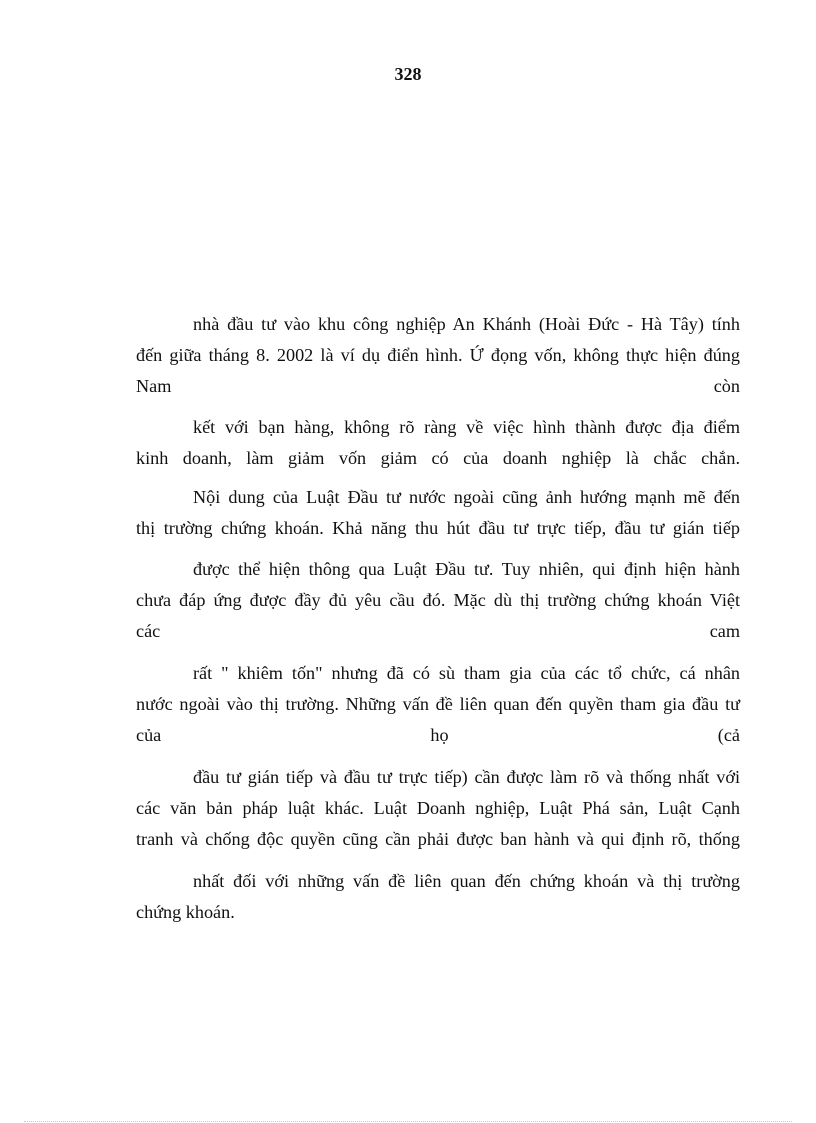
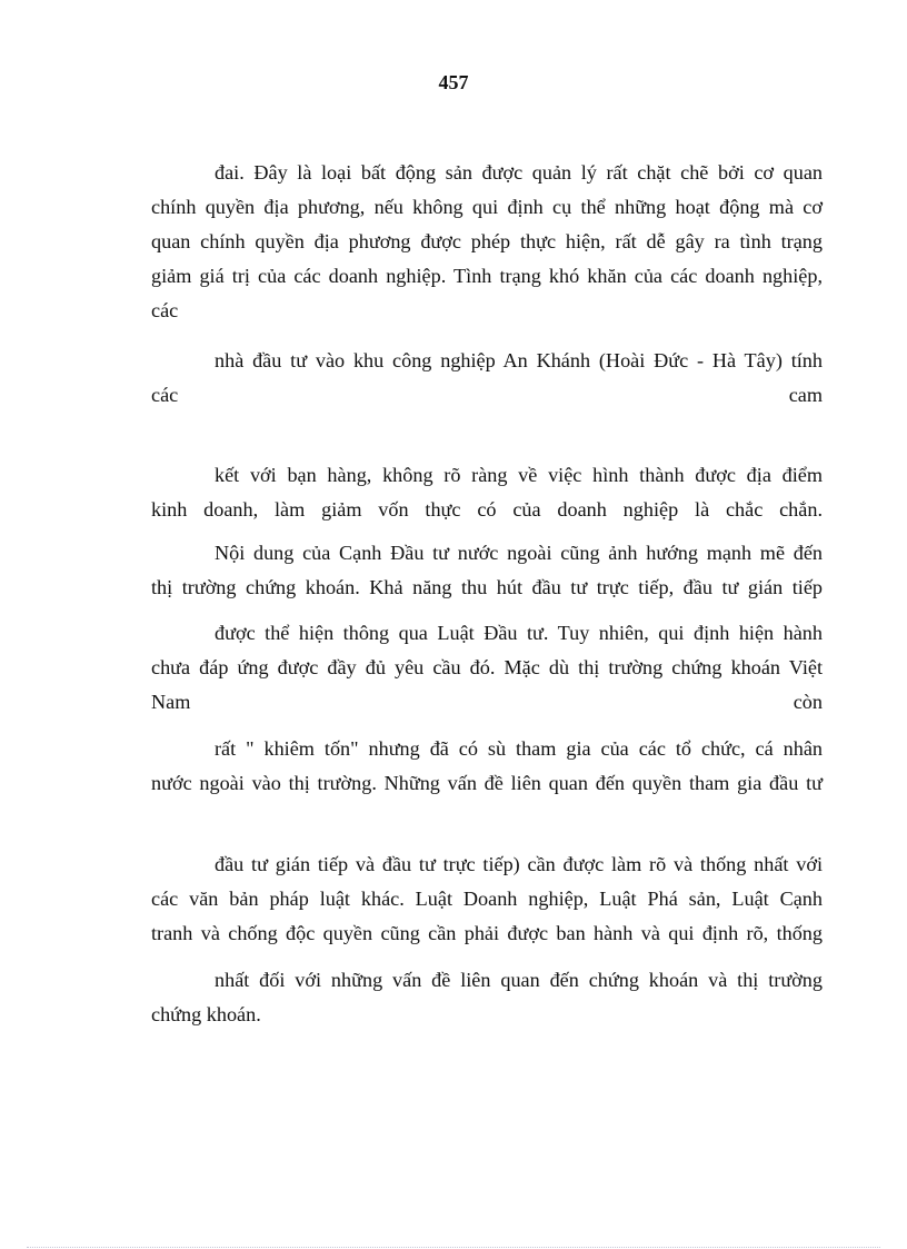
- 328
+ 457
+ đai. Đây là loại bất động sản được quản lý rất chặt chẽ bởi cơ quan
+ chính quyền địa phương, nếu không qui định cụ thể những hoạt động mà cơ
+ quan chính quyền địa phương được phép thực hiện, rất dễ gây ra tình trạng
+ giảm giá trị của các doanh nghiệp. Tình trạng khó khăn của các doanh nghiệp,
+ các
  nhà đầu tư vào khu công nghiệp An Khánh (Hoài Đức - Hà Tây) tính
- đến giữa tháng 8. 2002 là ví dụ điển hình. Ứ đọng vốn, không thực hiện đúng
- Nam còn
+ các cam
  kết với bạn hàng, không rõ ràng về việc hình thành được địa điểm
- kinh doanh, làm giảm vốn giảm có của doanh nghiệp là chắc chắn.
+ kinh doanh, làm giảm vốn thực có của doanh nghiệp là chắc chắn.
- Nội dung của Luật Đầu tư nước ngoài cũng ảnh hướng mạnh mẽ đến
+ Nội dung của Cạnh Đầu tư nước ngoài cũng ảnh hướng mạnh mẽ đến
  thị trường chứng khoán. Khả năng thu hút đầu tư trực tiếp, đầu tư gián tiếp
  được thể hiện thông qua Luật Đầu tư. Tuy nhiên, qui định hiện hành
  chưa đáp ứng được đầy đủ yêu cầu đó. Mặc dù thị trường chứng khoán Việt
- các cam
+ Nam còn
  rất " khiêm tốn" nhưng đã có sù tham gia của các tổ chức, cá nhân
  nước ngoài vào thị trường. Những vấn đề liên quan đến quyền tham gia đầu tư
- của họ (cả
  đầu tư gián tiếp và đầu tư trực tiếp) cần được làm rõ và thống nhất với
  các văn bản pháp luật khác. Luật Doanh nghiệp, Luật Phá sản, Luật Cạnh
  tranh và chống độc quyền cũng cần phải được ban hành và qui định rõ, thống
  nhất đối với những vấn đề liên quan đến chứng khoán và thị trường
  chứng khoán.
